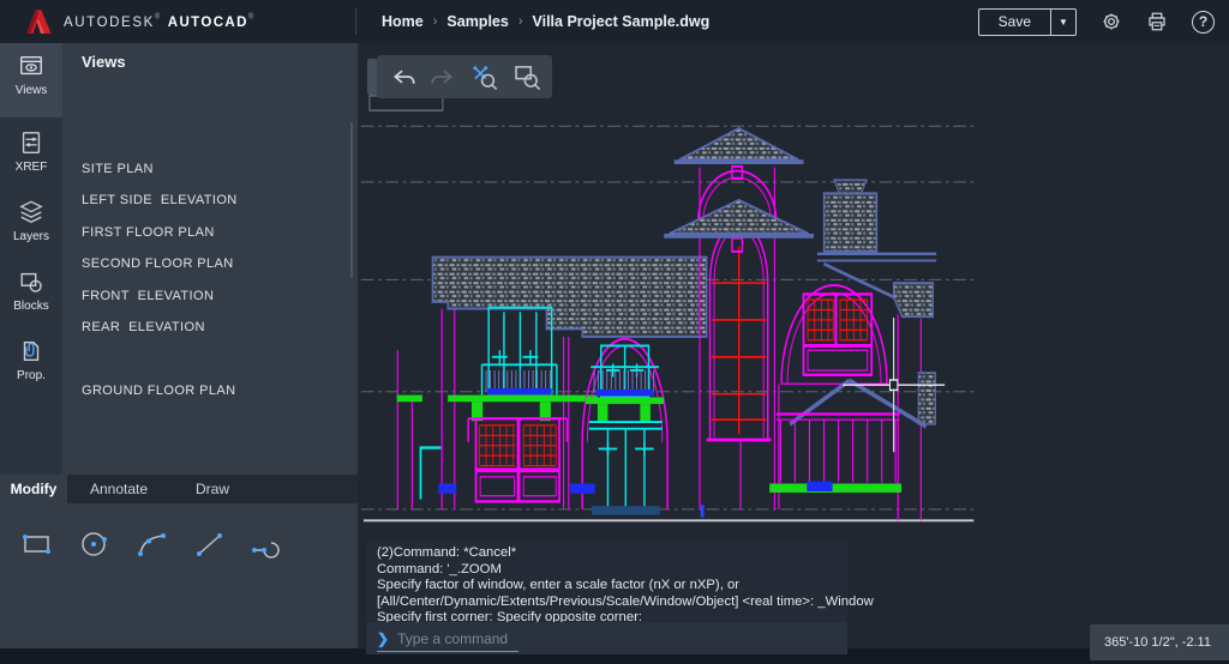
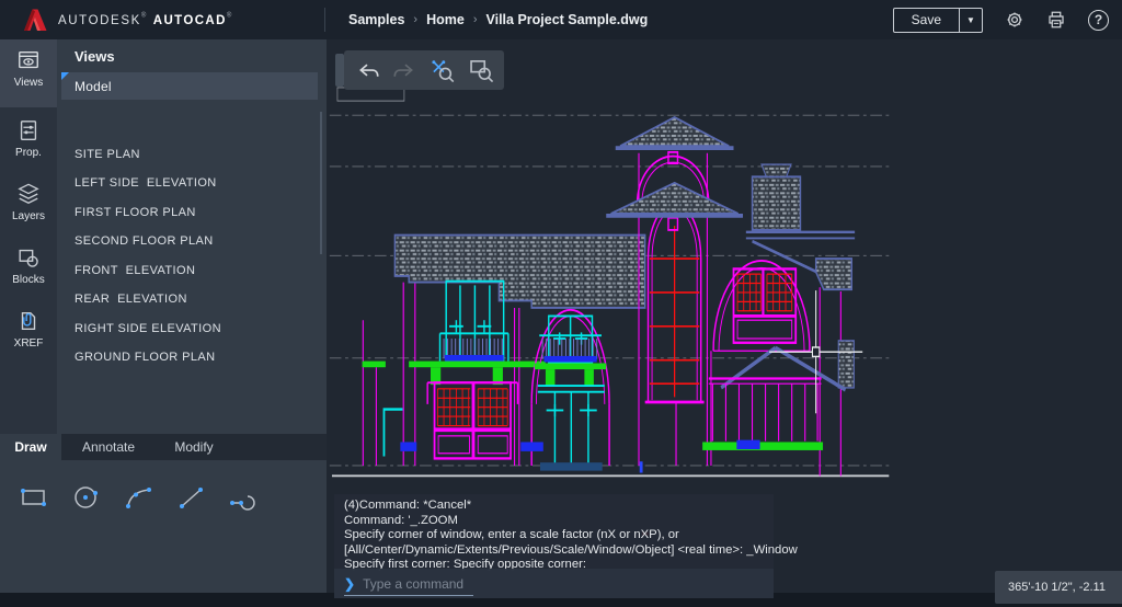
- (2)Command: *Cancel*
+ (4)Command: *Cancel*
  Command: '_.ZOOM
- Specify factor of window, enter a scale factor (nX or nXP), or
+ Specify corner of window, enter a scale factor (nX or nXP), or
  [All/Center/Dynamic/Extents/Previous/Scale/Window/Object] <real time>: _Window
  Specify first corner: Specify opposite corner:
  ❯
  Type a command
  AUTODESK AUTOCAD
- Home
+ Samples
  ›
- Samples
+ Home
  ›
  Villa Project Sample.dwg
  Save
  ▼
  ?
  Views
- XREF
+ Prop.
  Layers
  Blocks
- Prop.
+ XREF
  Views
+ Model
  SITE PLAN
  LEFT SIDE ELEVATION
  FIRST FLOOR PLAN
  SECOND FLOOR PLAN
  FRONT ELEVATION
  REAR ELEVATION
+ RIGHT SIDE ELEVATION
  GROUND FLOOR PLAN
- Modify
+ Draw
  Annotate
- Draw
+ Modify
  365'-10 1/2", -2.11
